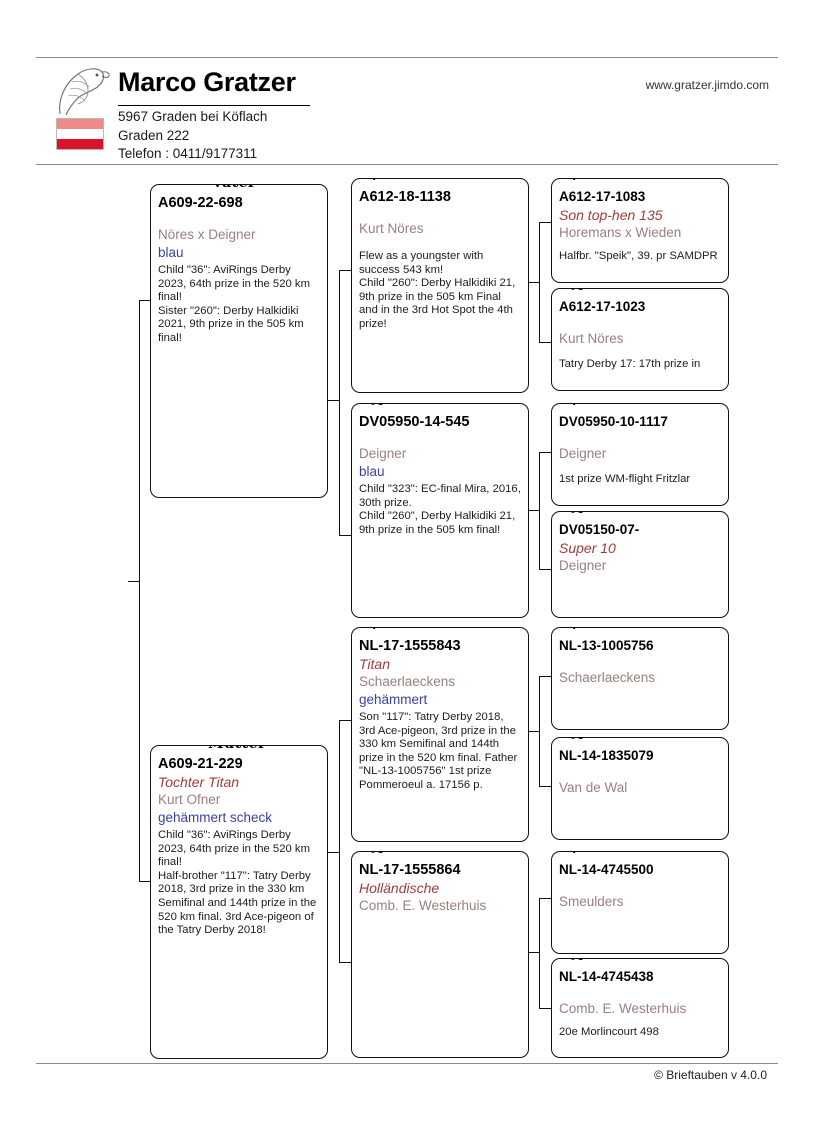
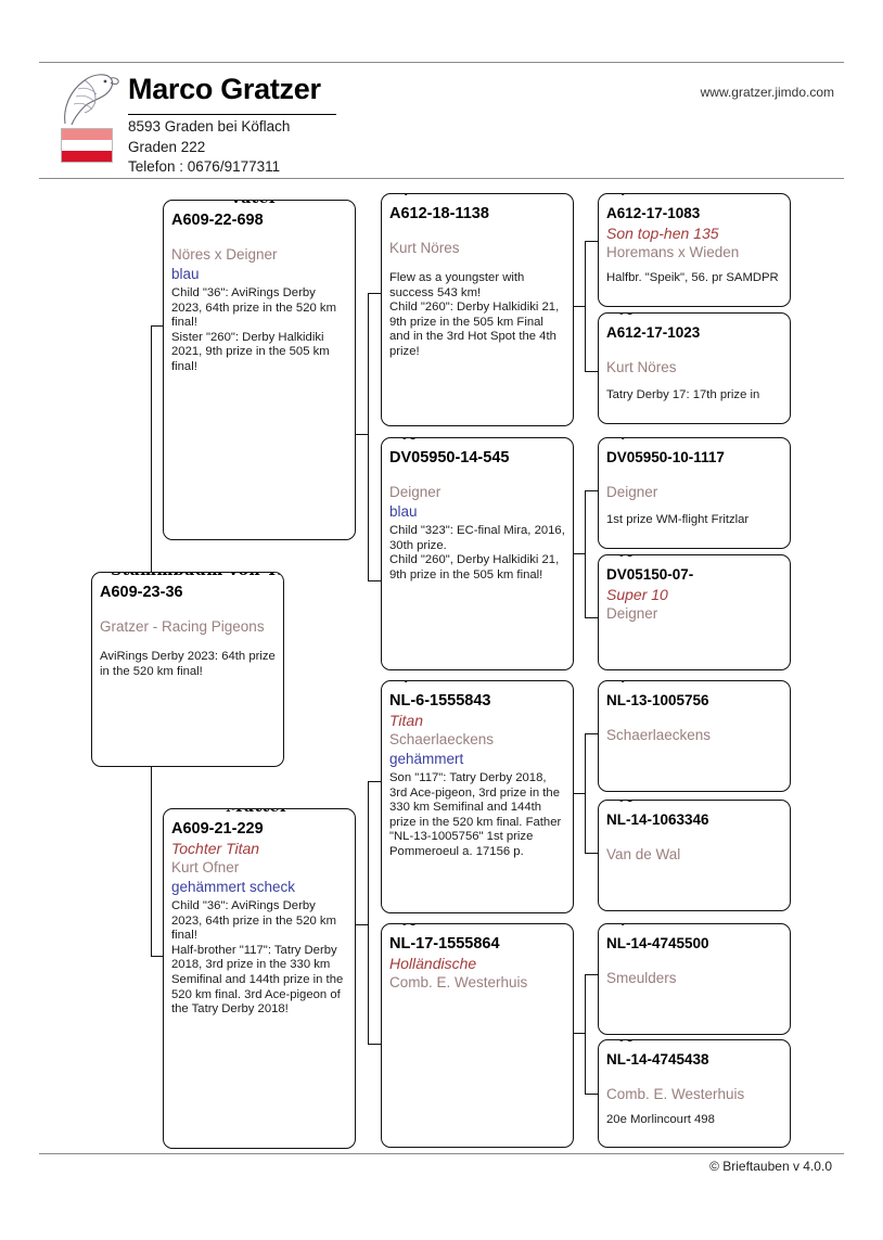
  Marco Gratzer
- 5967 Graden bei Köflach
+ 8593 Graden bei Köflach
  Graden 222
- Telefon : 0411/9177311
+ Telefon : 0676/9177311
  www.gratzer.jimdo.com
+ A609-23-36
+ Gratzer - Racing Pigeons
+ AviRings Derby 2023: 64th prize in the 520 km final!
  A609-22-698
  Nöres x Deigner
  blau
  Child "36": AviRings Derby 2023, 64th prize in the 520 km final!
  Sister "260": Derby Halkidiki 2021, 9th prize in the 505 km final!
  A609-21-229
  Tochter Titan
  Kurt Ofner
  gehämmert scheck
  Child "36": AviRings Derby 2023, 64th prize in the 520 km final!
  Half-brother "117": Tatry Derby 2018, 3rd prize in the 330 km Semifinal and 144th prize in the 520 km final. 3rd Ace-pigeon of the Tatry Derby 2018!
  A612-18-1138
  Kurt Nöres
  Flew as a youngster with success 543 km!
  Child "260": Derby Halkidiki 21, 9th prize in the 505 km Final and in the 3rd Hot Spot the 4th prize!
  DV05950-14-545
  Deigner
  blau
  Child "323": EC-final Mira, 2016, 30th prize.
  Child "260", Derby Halkidiki 21, 9th prize in the 505 km final!
- NL-17-1555843
+ NL-6-1555843
  Titan
  Schaerlaeckens
  gehämmert
  Son "117": Tatry Derby 2018, 3rd Ace-pigeon, 3rd prize in the 330 km Semifinal and 144th prize in the 520 km final. Father "NL-13-1005756" 1st prize Pommeroeul a. 17156 p.
  NL-17-1555864
  Holländische
  Comb. E. Westerhuis
  A612-17-1083
  Son top-hen 135
  Horemans x Wieden
- Halfbr. "Speik", 39. pr SAMDPR
+ Halfbr. "Speik", 56. pr SAMDPR
  A612-17-1023
  Kurt Nöres
  Tatry Derby 17: 17th prize in
  DV05950-10-1117
  Deigner
  1st prize WM-flight Fritzlar
  DV05150-07-
  Super 10
  Deigner
  NL-13-1005756
  Schaerlaeckens
- NL-14-1835079
+ NL-14-1063346
  Van de Wal
  NL-14-4745500
  Smeulders
  NL-14-4745438
  Comb. E. Westerhuis
  20e Morlincourt 498
  © Brieftauben v 4.0.0
